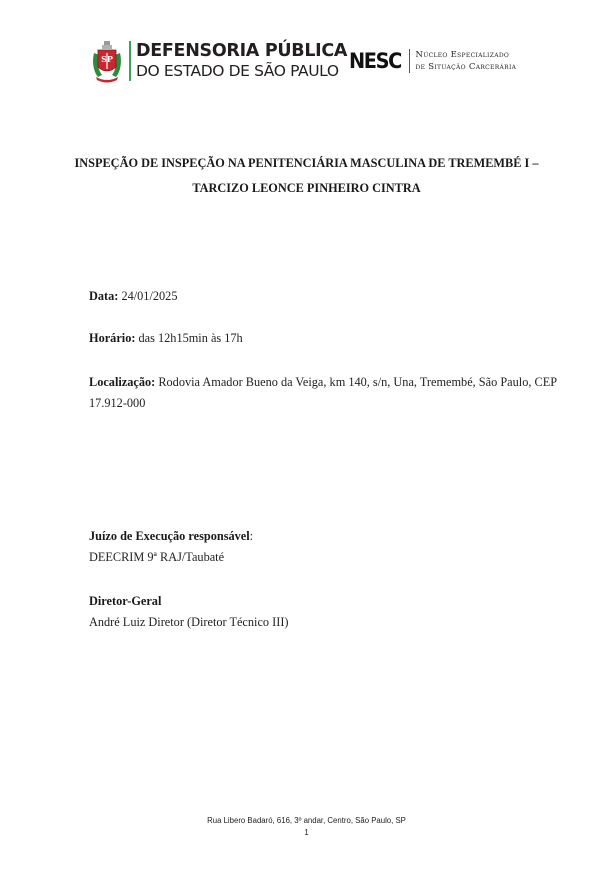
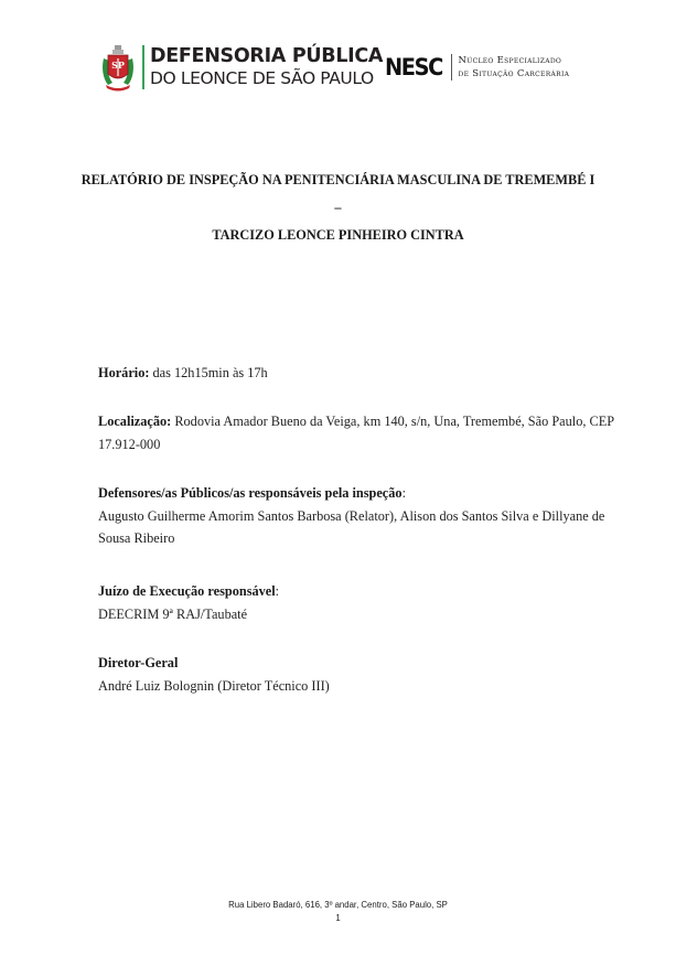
  SP
  DEFENSORIA PÚBLICA
- DO ESTADO DE SÃO PAULO
+ DO LEONCE DE SÃO PAULO
  NESC
  Núcleo Especializado
  de Situação Carcerária
- INSPEÇÃO DE INSPEÇÃO NA PENITENCIÁRIA MASCULINA DE TREMEMBÉ I –
+ RELATÓRIO DE INSPEÇÃO NA PENITENCIÁRIA MASCULINA DE TREMEMBÉ I –
  TARCIZO LEONCE PINHEIRO CINTRA
- Data: 24/01/2025
  Horário: das 12h15min às 17h
  Localização: Rodovia Amador Bueno da Veiga, km 140, s/n, Una, Tremembé, São Paulo, CEP 17.912-000
+ Defensores/as Públicos/as responsáveis pela inspeção:
+ Augusto Guilherme Amorim Santos Barbosa (Relator), Alison dos Santos Silva e Dillyane de Sousa Ribeiro
  Juízo de Execução responsável:
  DEECRIM 9ª RAJ/Taubaté
  Diretor-Geral
- André Luiz Diretor (Diretor Técnico III)
+ André Luiz Bolognin (Diretor Técnico III)
  Rua Libero Badaró, 616, 3º andar, Centro, São Paulo, SP
  1
